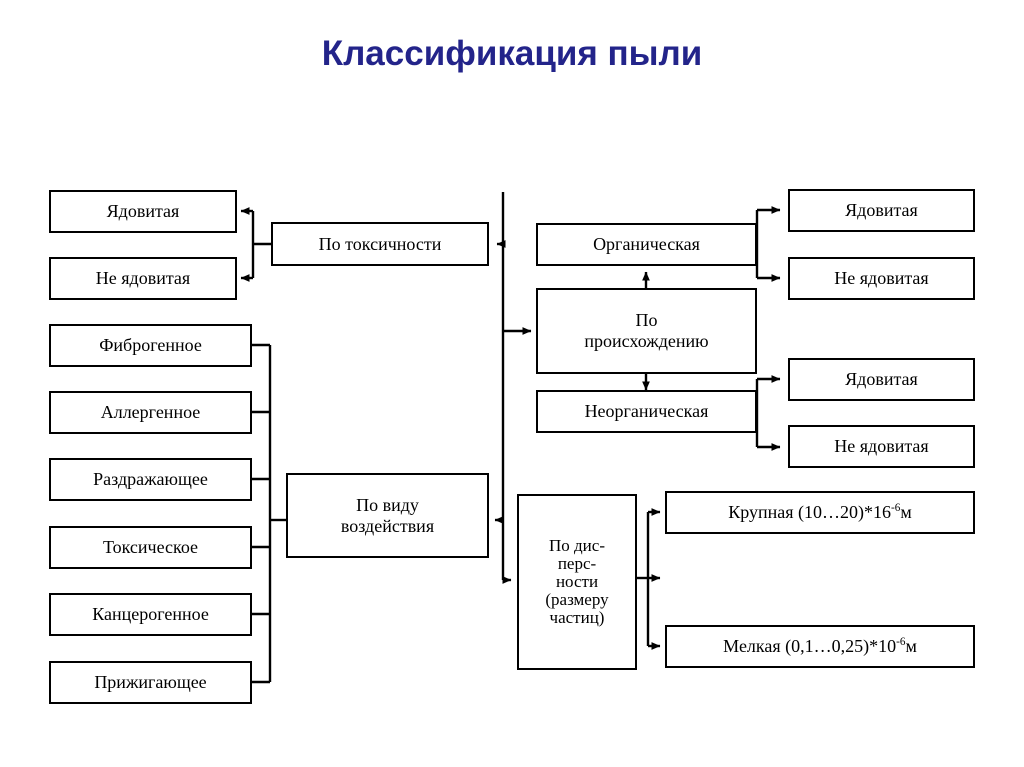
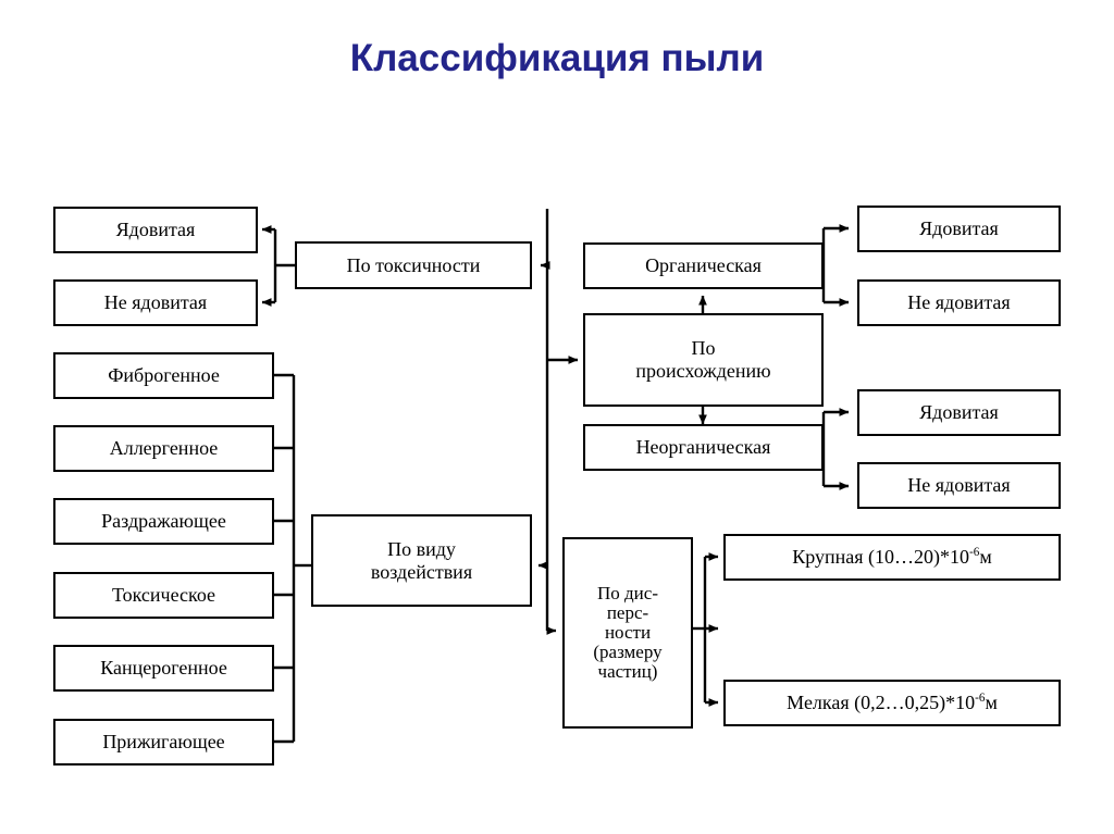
  Классификация пыли
  По токсичности
  Ядовитая
  Не ядовитая
  По
  происхождению
  Органическая
  Неорганическая
  Ядовитая
  Не ядовитая
  Ядовитая
  Не ядовитая
  По виду
  воздействия
  Фиброгенное
  Аллергенное
  Раздражающее
  Токсическое
  Канцерогенное
  Прижигающее
  По дис-
  перс-
  ности
  (размеру
  частиц)
- Крупная (10…20)*16-6м
+ Крупная (10…20)*10-6м
- Мелкая (0,1…0,25)*10-6м
+ Мелкая (0,2…0,25)*10-6м
